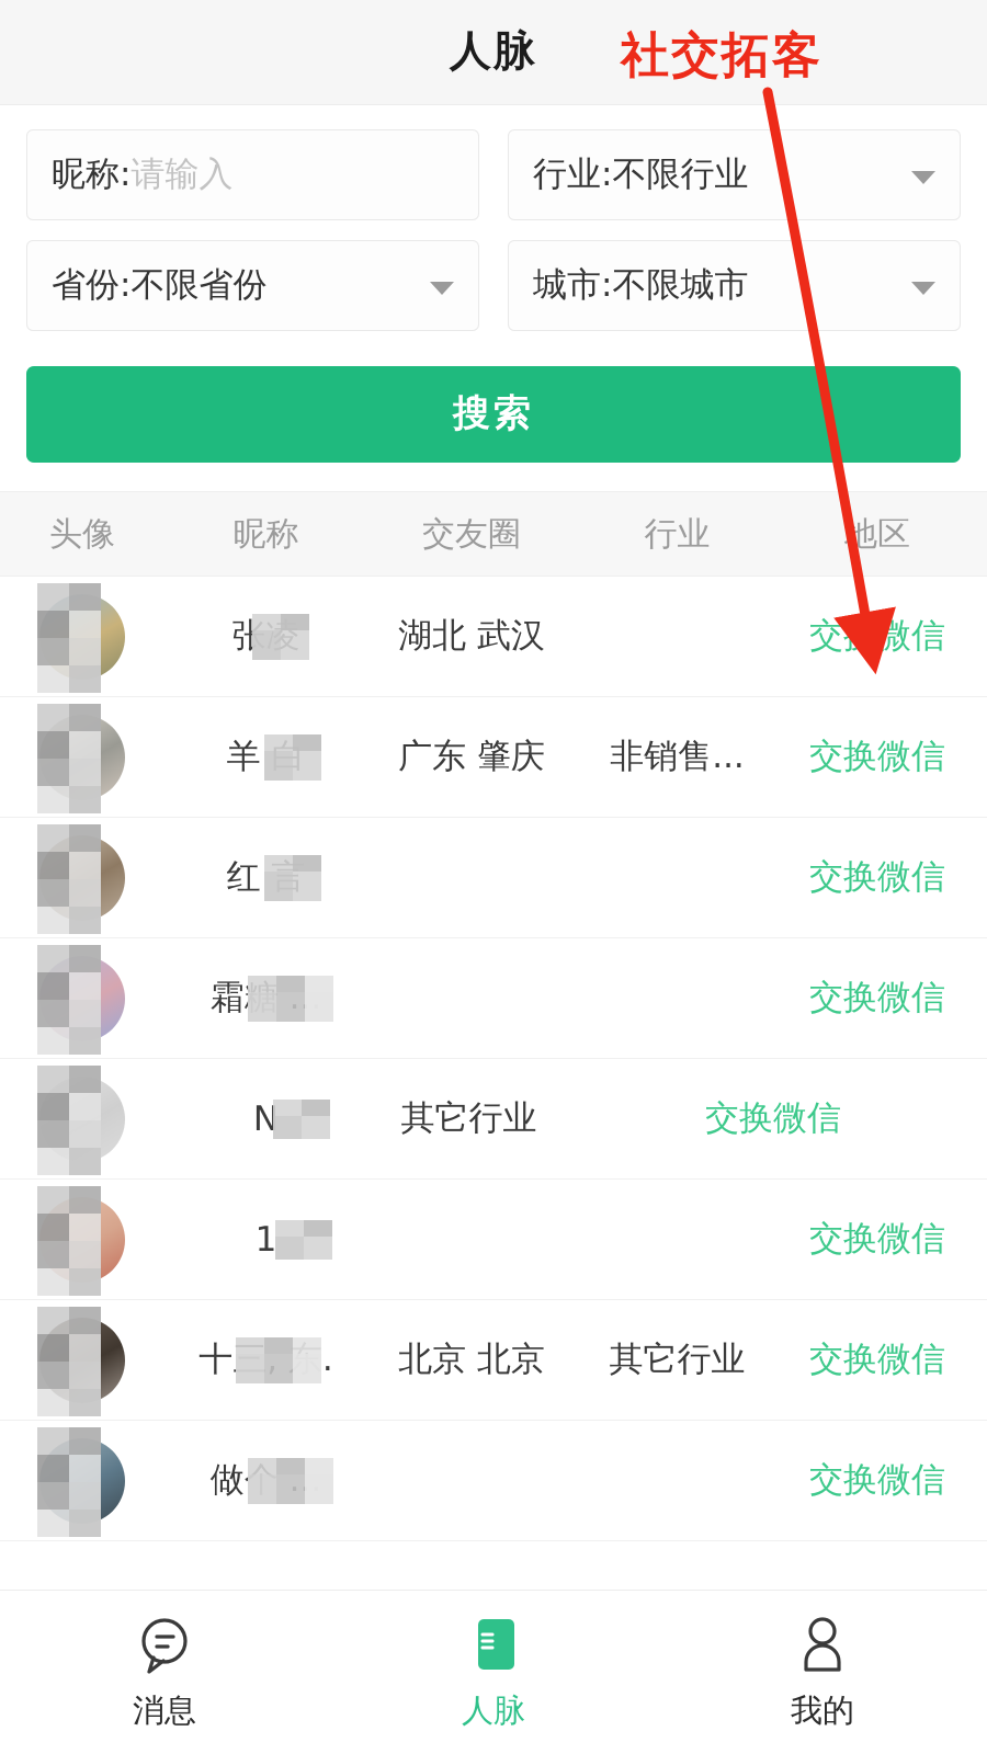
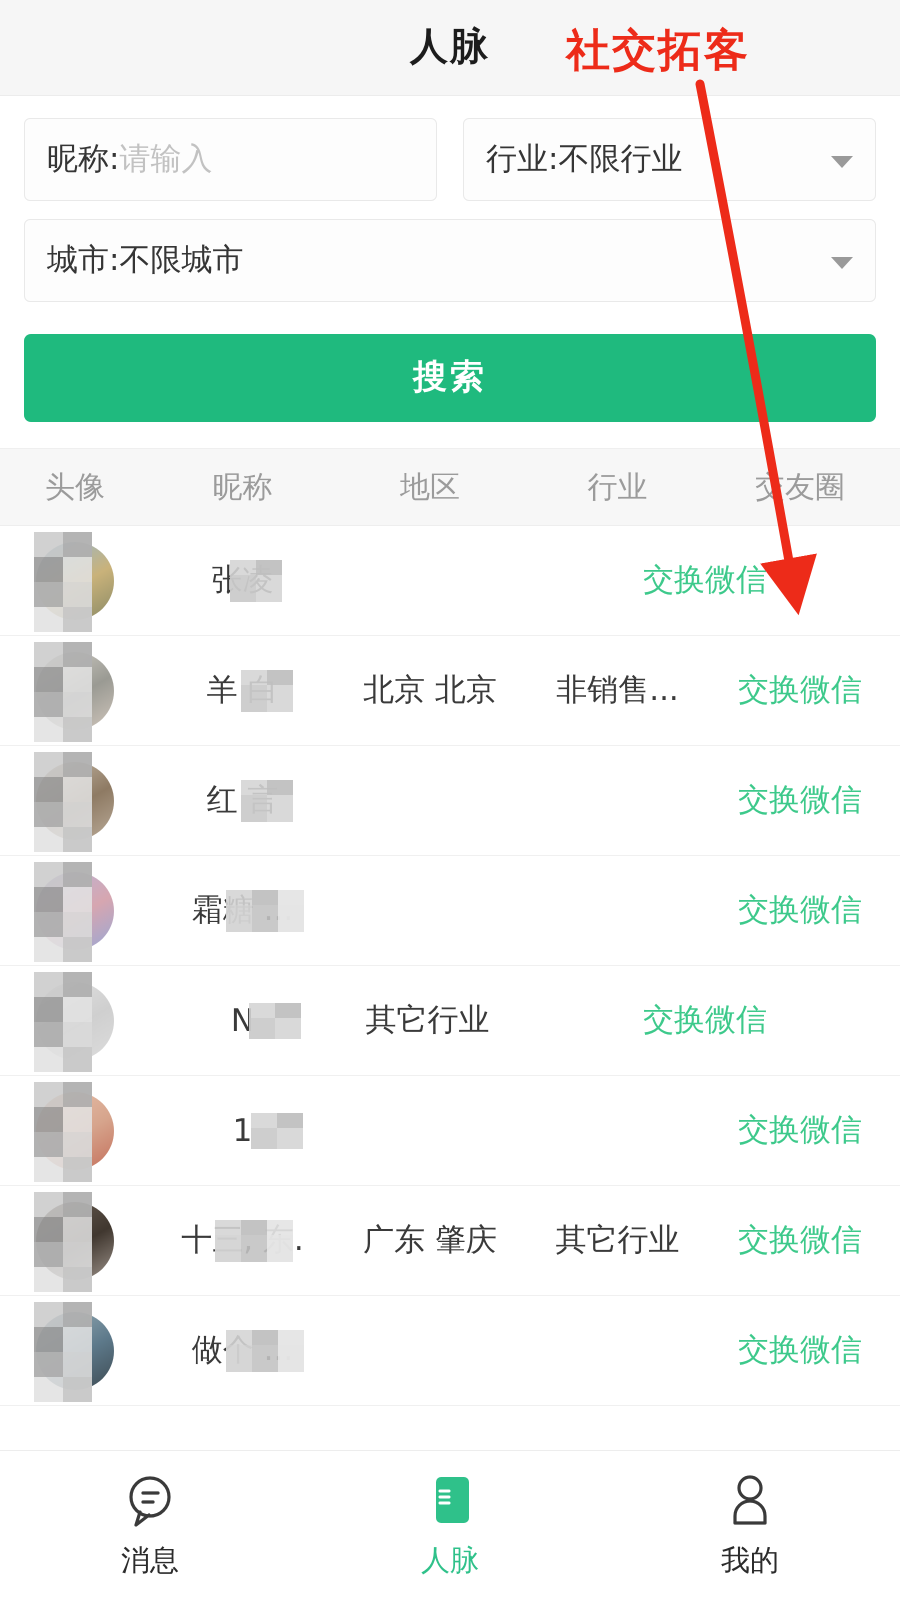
  人脉
  昵称:
  请输入
  行业:
  不限行业
- 省份:
- 不限省份
  城市:
  不限城市
  搜索
  头像
  昵称
- 交友圈
+ 地区
  行业
- 地区
+ 交友圈
  张凌
- 湖北 武汉
  交换微信
  羊 白
- 广东 肇庆
+ 北京 北京
  非销售...
  交换微信
  红 言
  交换微信
  霜糖 ...
  交换微信
  N
  其它行业
  交换微信
  1
  交换微信
  十三, 东.
- 北京 北京
+ 广东 肇庆
  其它行业
  交换微信
  做个 ...
  交换微信
  消息
  人脉
  我的
  社交拓客
